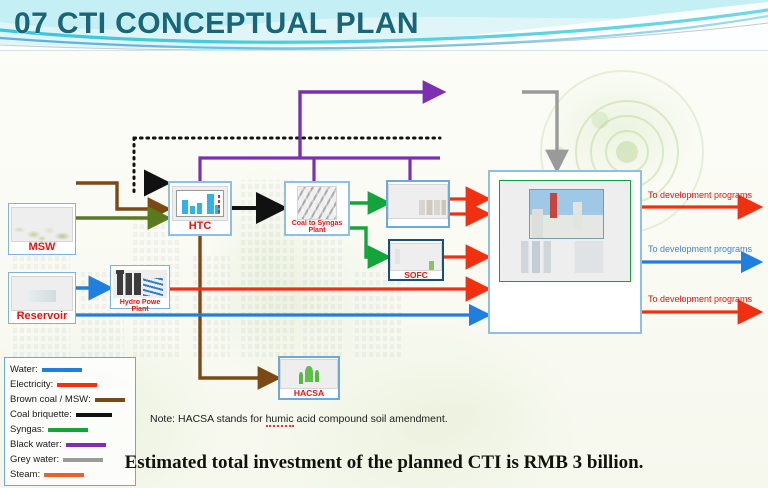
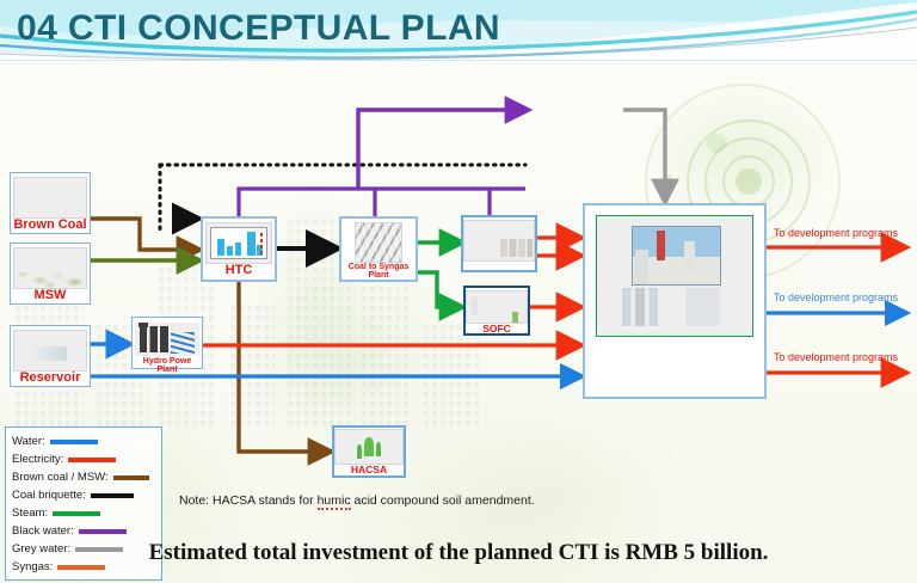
- 07 CTI CONCEPTUAL PLAN
+ 04 CTI CONCEPTUAL PLAN
+ Brown Coal
  MSW
  Reservoir
  HTC
  SOFC
  HACSA
  To development programs
  To development programs
  To development programs
  Water:
  Electricity:
  Brown coal / MSW:
  Coal briquette:
- Syngas:
+ Steam:
  Black water:
  Grey water:
- Steam:
+ Syngas:
  Note: HACSA stands for humic acid compound soil amendment.
- Estimated total investment of the planned CTI is RMB 3 billion.
+ Estimated total investment of the planned CTI is RMB 5 billion.
